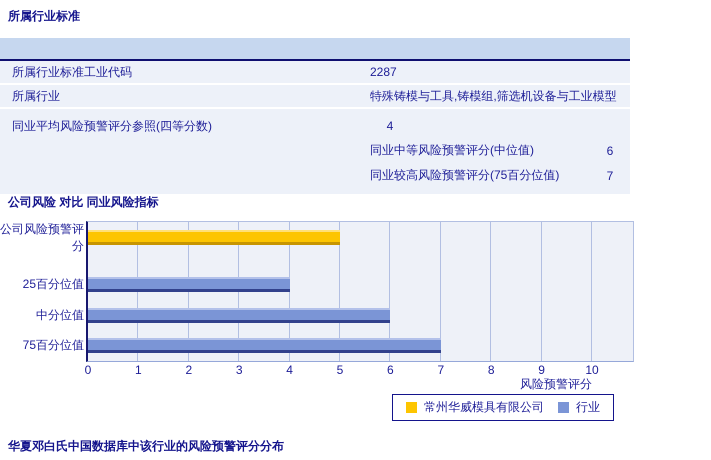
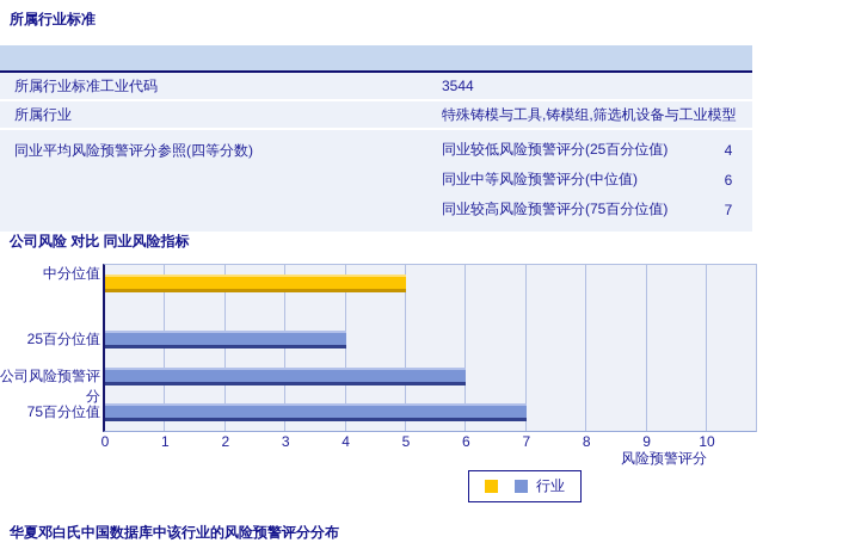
  所属行业标准
  所属行业标准工业代码
- 2287
+ 3544
  所属行业
  特殊铸模与工具,铸模组,筛选机设备与工业模型
  同业平均风险预警评分参照(四等分数)
+ 同业较低风险预警评分(25百分位值)
  4
  同业中等风险预警评分(中位值)
  6
  同业较高风险预警评分(75百分位值)
  7
  公司风险 对比 同业风险指标
  风险预警评分
- 常州华威模具有限公司
  行业
  0
  1
  2
  3
  4
  5
  6
  7
  8
  9
  10
- 公司风险预警评分
+ 中分位值
  25百分位值
- 中分位值
+ 公司风险预警评分
  75百分位值
  华夏邓白氏中国数据库中该行业的风险预警评分分布
